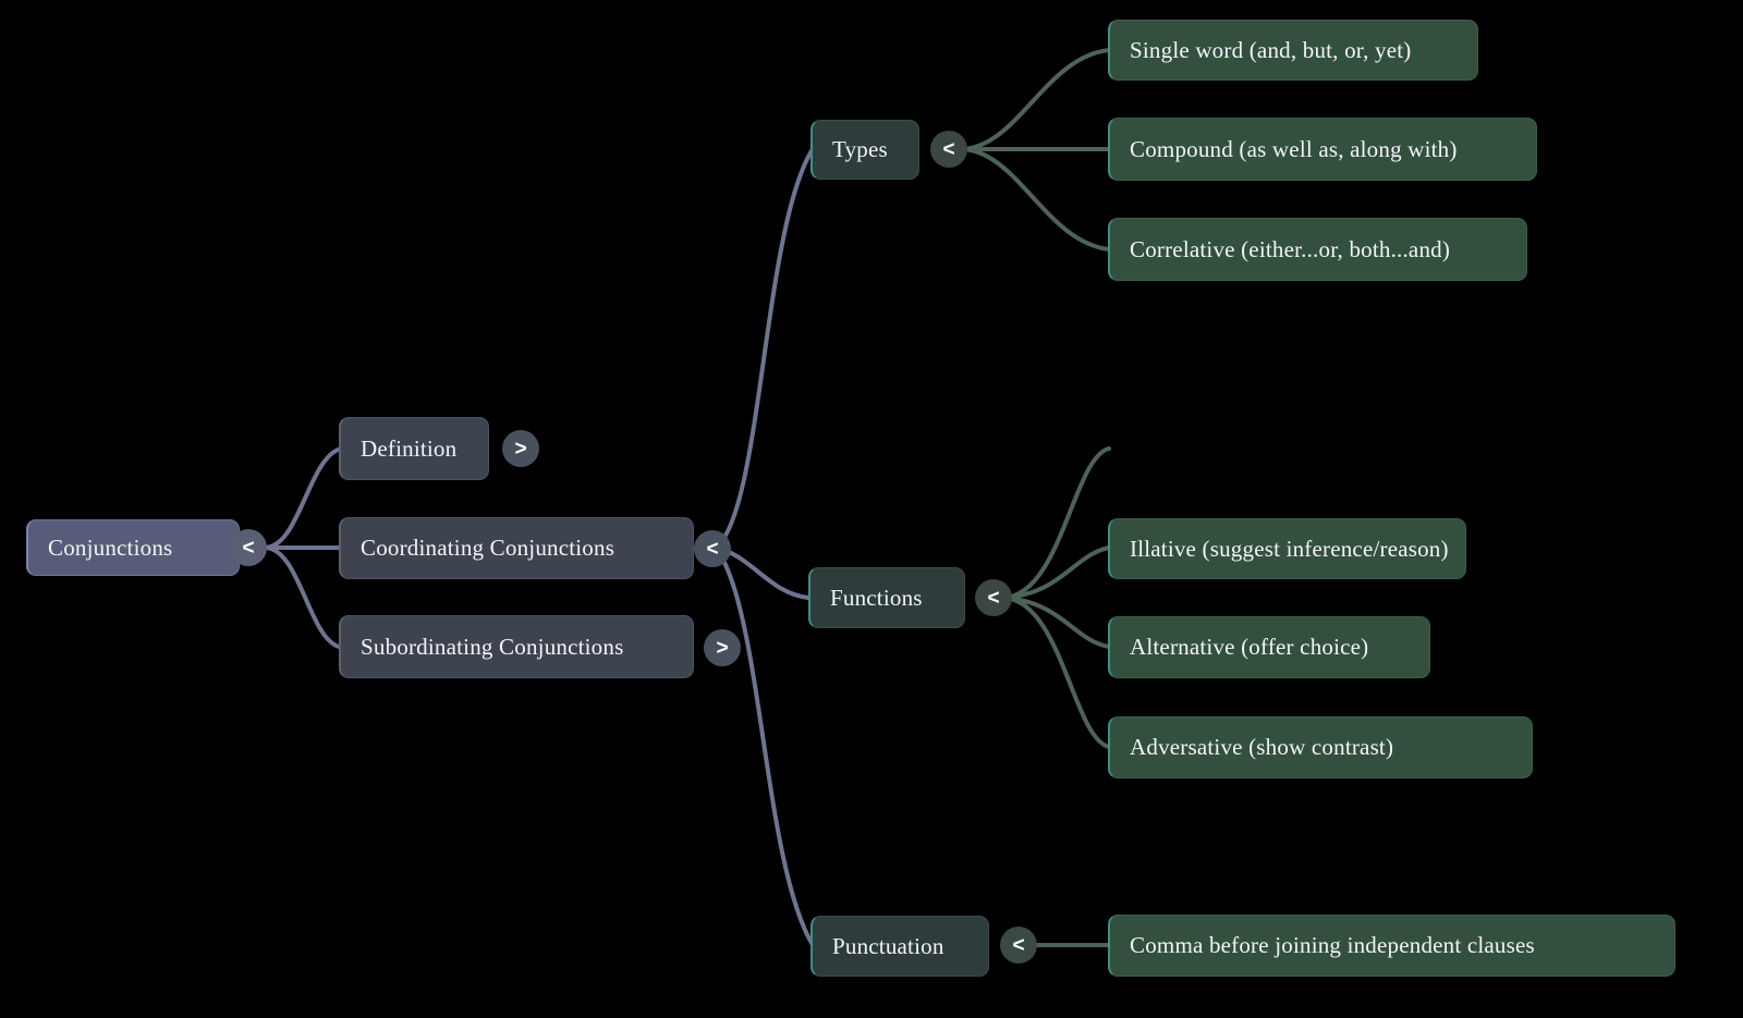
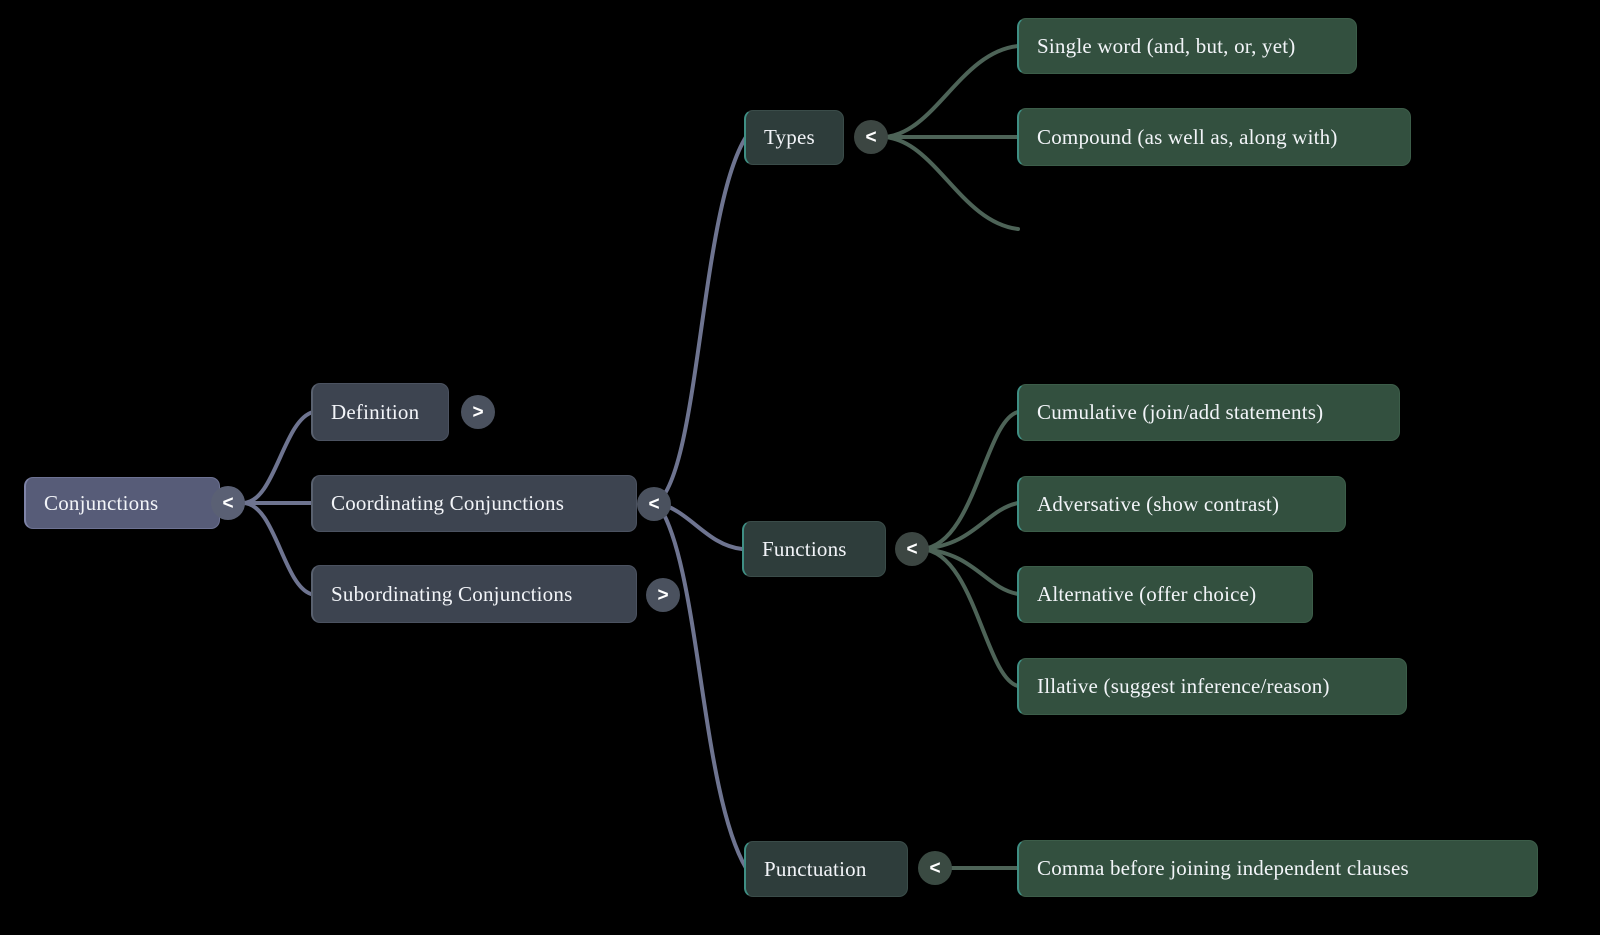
  Conjunctions
  <
  Definition
  >
  Coordinating Conjunctions
  Subordinating Conjunctions
  >
  <
  Types
  <
  Single word (and, but, or, yet)
  Compound (as well as, along with)
- Correlative (either...or, both...and)
  Functions
  <
+ Cumulative (join/add statements)
- Illative (suggest inference/reason)
+ Adversative (show contrast)
  Alternative (offer choice)
- Adversative (show contrast)
+ Illative (suggest inference/reason)
  Punctuation
  <
  Comma before joining independent clauses
